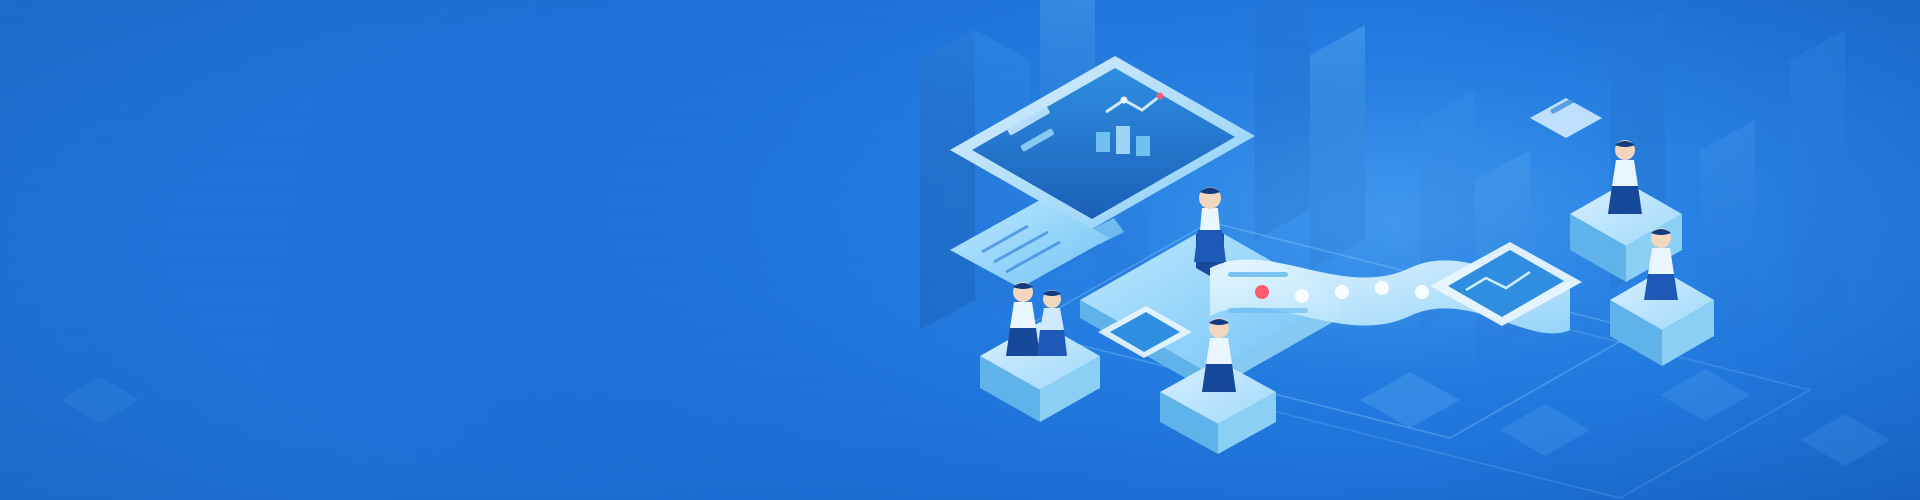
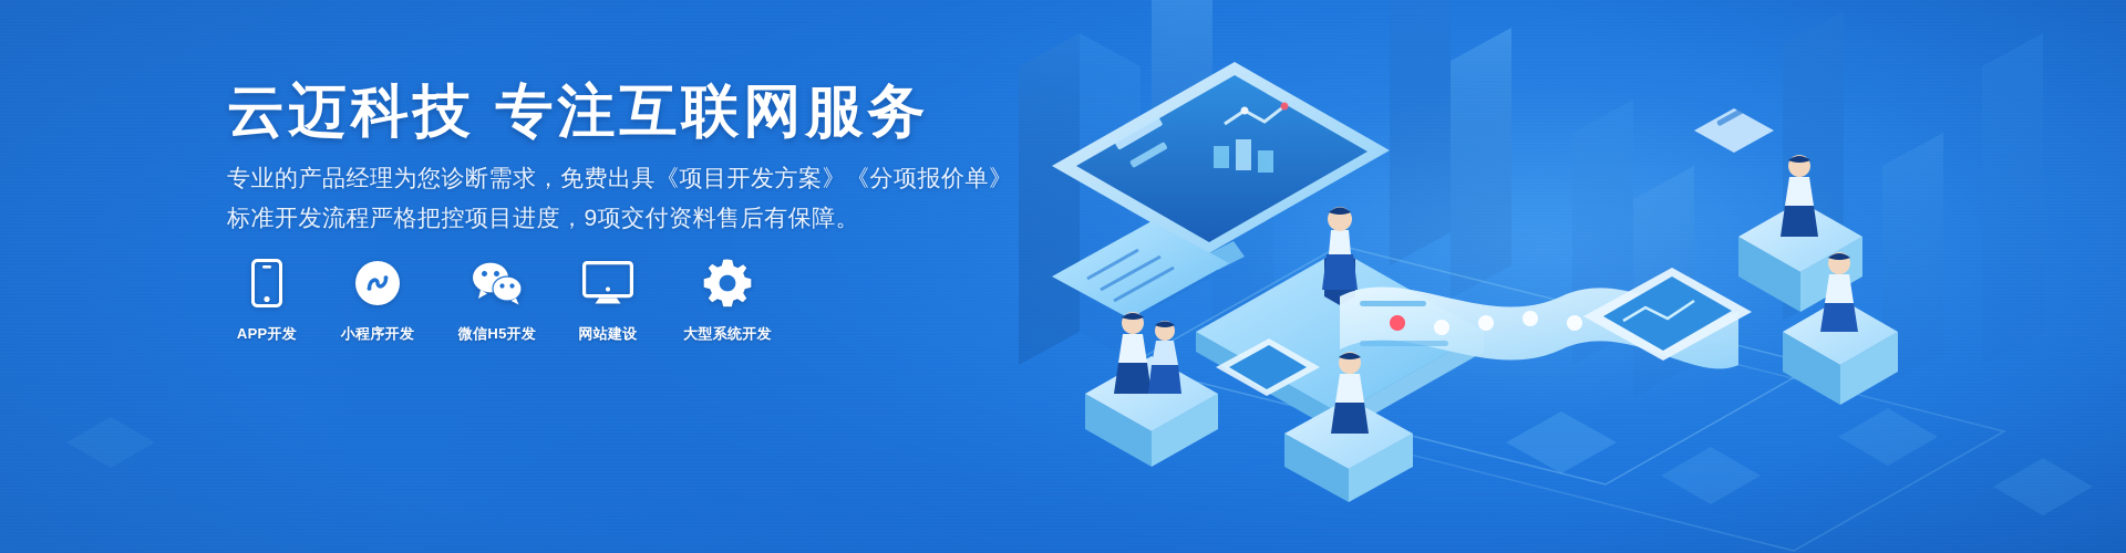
+ 云迈科技 专注互联网服务
+ 专业的产品经理为您诊断需求，免费出具《项目开发方案》《分项报价单》
+ 标准开发流程严格把控项目进度，9项交付资料售后有保障。
+ APP开发
+ 小程序开发
+ 微信H5开发
+ 网站建设
+ 大型系统开发
